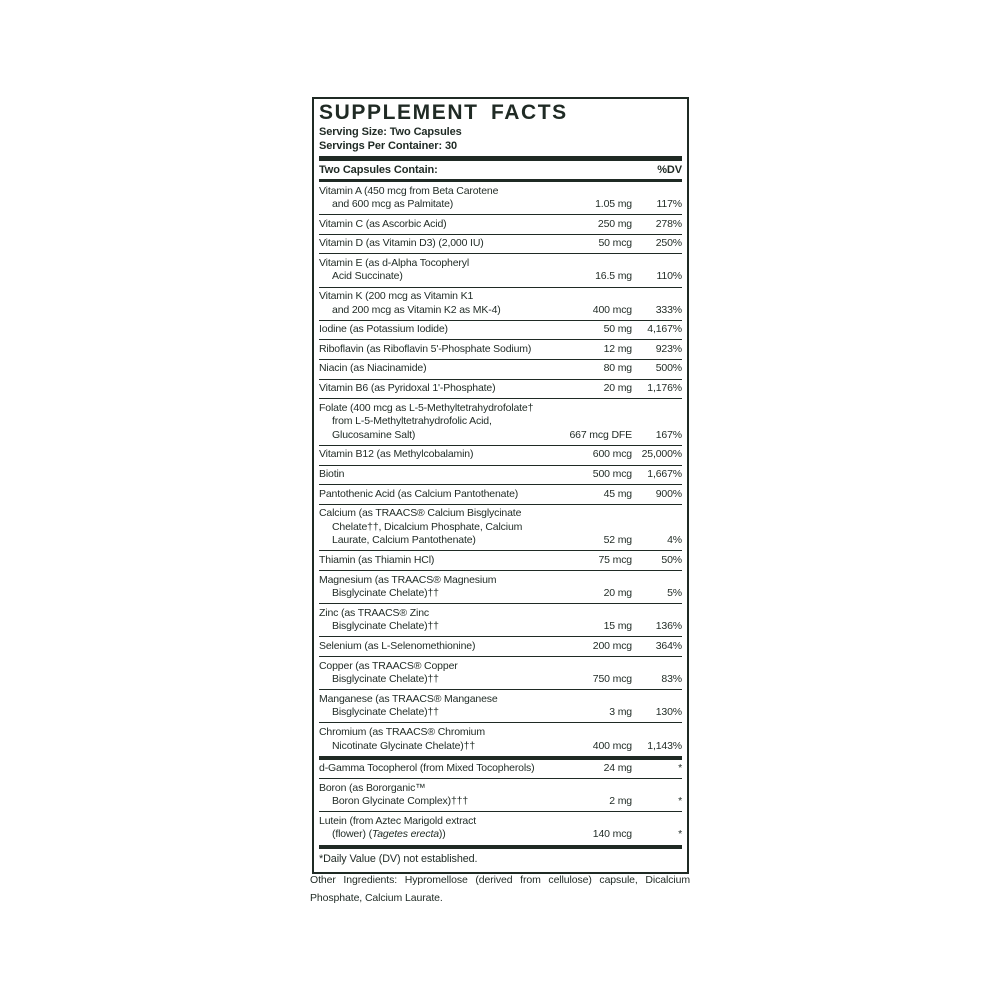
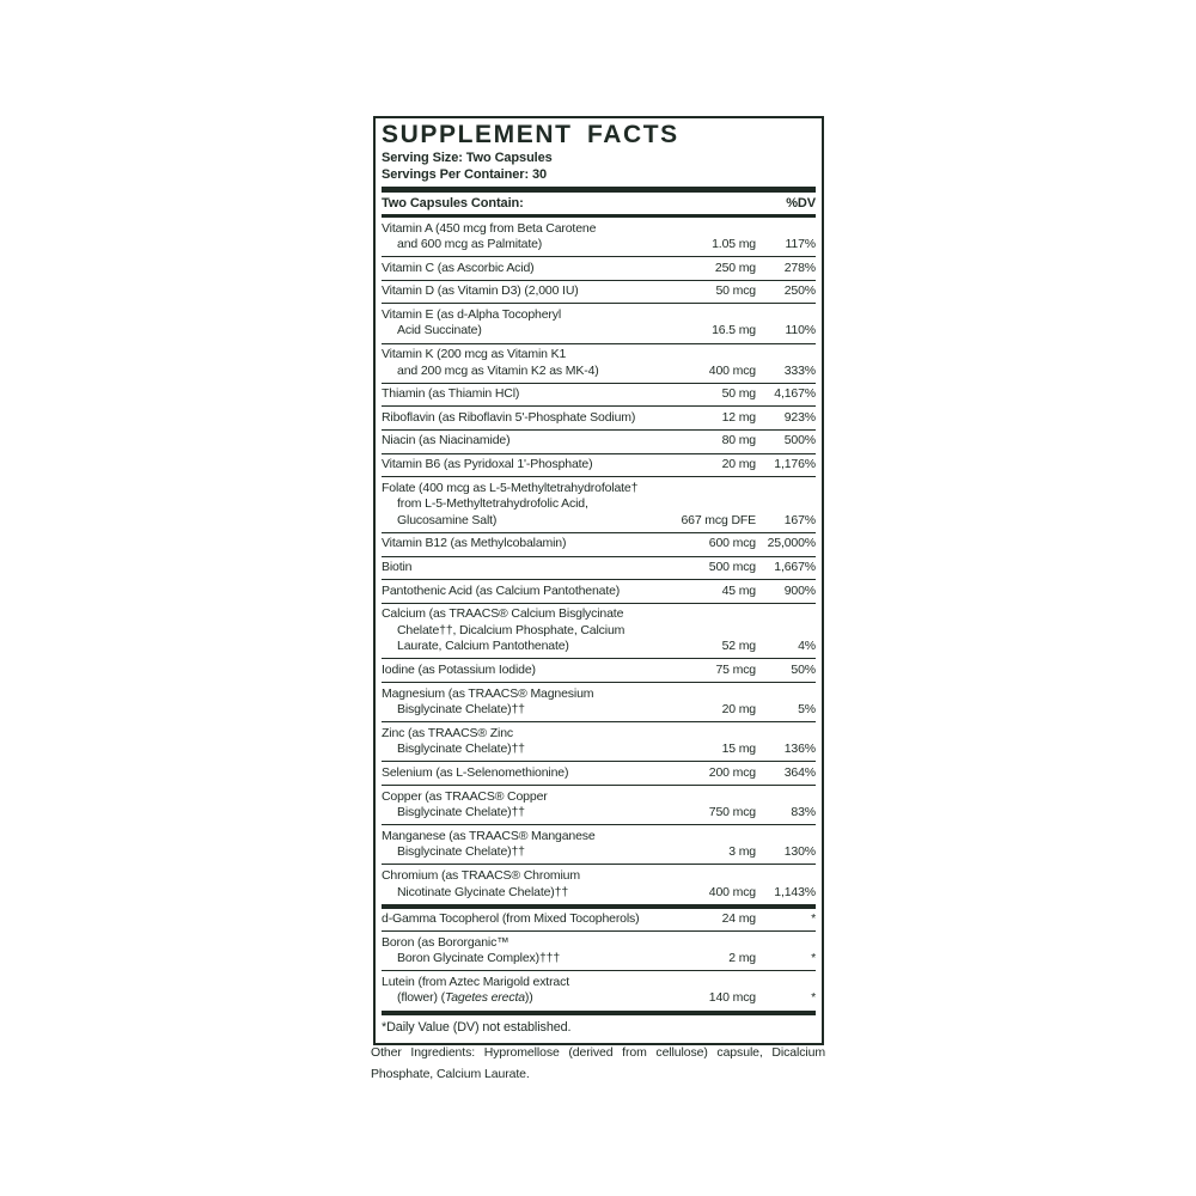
  SUPPLEMENT FACTS
  Serving Size: Two Capsules
  Servings Per Container: 30
  Two Capsules Contain:
  %DV
  Vitamin A (450 mcg from Beta Carotene
  and 600 mcg as Palmitate)
  1.05 mg
  117%
  Vitamin C (as Ascorbic Acid)
  250 mg
  278%
  Vitamin D (as Vitamin D3) (2,000 IU)
  50 mcg
  250%
  Vitamin E (as d-Alpha Tocopheryl
  Acid Succinate)
  16.5 mg
  110%
  Vitamin K (200 mcg as Vitamin K1
  and 200 mcg as Vitamin K2 as MK-4)
  400 mcg
  333%
- Iodine (as Potassium Iodide)
+ Thiamin (as Thiamin HCl)
  50 mg
  4,167%
  Riboflavin (as Riboflavin 5'-Phosphate Sodium)
  12 mg
  923%
  Niacin (as Niacinamide)
  80 mg
  500%
  Vitamin B6 (as Pyridoxal 1'-Phosphate)
  20 mg
  1,176%
  Folate (400 mcg as L-5-Methyltetrahydrofolate†
  from L-5-Methyltetrahydrofolic Acid,
  Glucosamine Salt)
  667 mcg DFE
  167%
  Vitamin B12 (as Methylcobalamin)
  600 mcg
  25,000%
  Biotin
  500 mcg
  1,667%
  Pantothenic Acid (as Calcium Pantothenate)
  45 mg
  900%
  Calcium (as TRAACS® Calcium Bisglycinate
  Chelate††, Dicalcium Phosphate, Calcium
  Laurate, Calcium Pantothenate)
  52 mg
  4%
- Thiamin (as Thiamin HCl)
+ Iodine (as Potassium Iodide)
  75 mcg
  50%
  Magnesium (as TRAACS® Magnesium
  Bisglycinate Chelate)††
  20 mg
  5%
  Zinc (as TRAACS® Zinc
  Bisglycinate Chelate)††
  15 mg
  136%
  Selenium (as L-Selenomethionine)
  200 mcg
  364%
  Copper (as TRAACS® Copper
  Bisglycinate Chelate)††
  750 mcg
  83%
  Manganese (as TRAACS® Manganese
  Bisglycinate Chelate)††
  3 mg
  130%
  Chromium (as TRAACS® Chromium
  Nicotinate Glycinate Chelate)††
  400 mcg
  1,143%
  d-Gamma Tocopherol (from Mixed Tocopherols)
  24 mg
  *
  Boron (as Bororganic™
  Boron Glycinate Complex)†††
  2 mg
  *
  Lutein (from Aztec Marigold extract
  (flower) (Tagetes erecta))
  140 mcg
  *
  *Daily Value (DV) not established.
  Other Ingredients: Hypromellose (derived from cellulose) capsule, Dicalcium
  Phosphate, Calcium Laurate.
